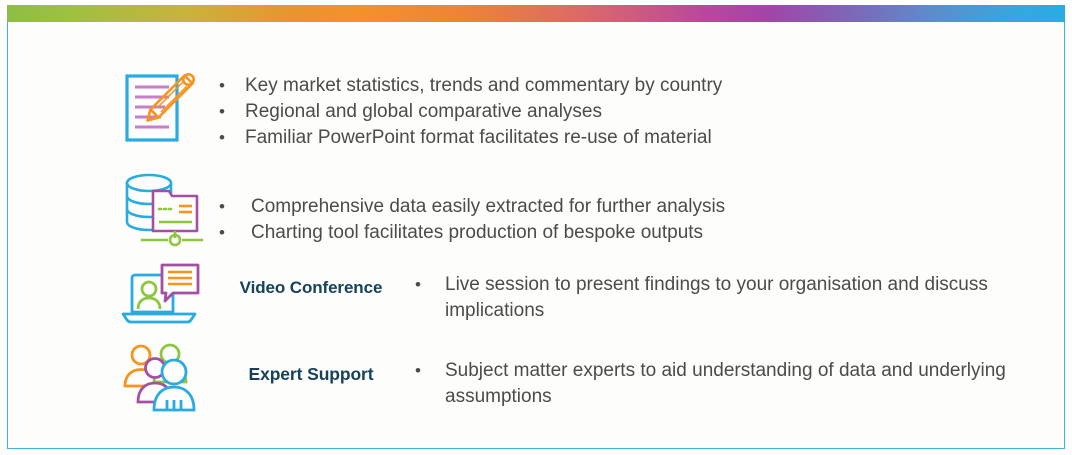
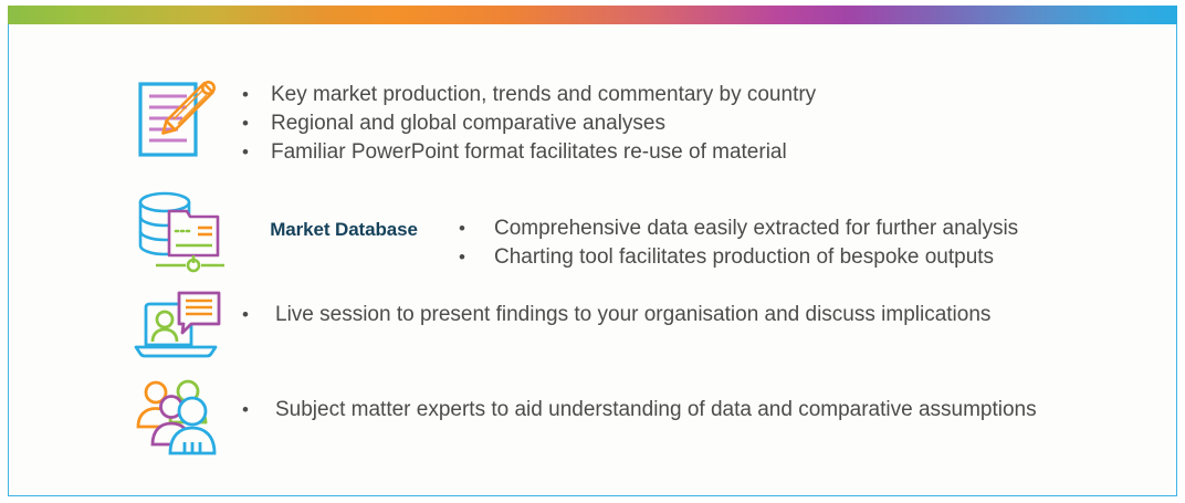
  •
- Key market statistics, trends and commentary by country
+ Key market production, trends and commentary by country
  •
  Regional and global comparative analyses
  •
  Familiar PowerPoint format facilitates re-use of material
+ Market Database
  •
  Comprehensive data easily extracted for further analysis
  •
  Charting tool facilitates production of bespoke outputs
- Video Conference
  •
  Live session to present findings to your organisation and discuss implications
- Expert Support
  •
- Subject matter experts to aid understanding of data and underlying assumptions
+ Subject matter experts to aid understanding of data and comparative assumptions
